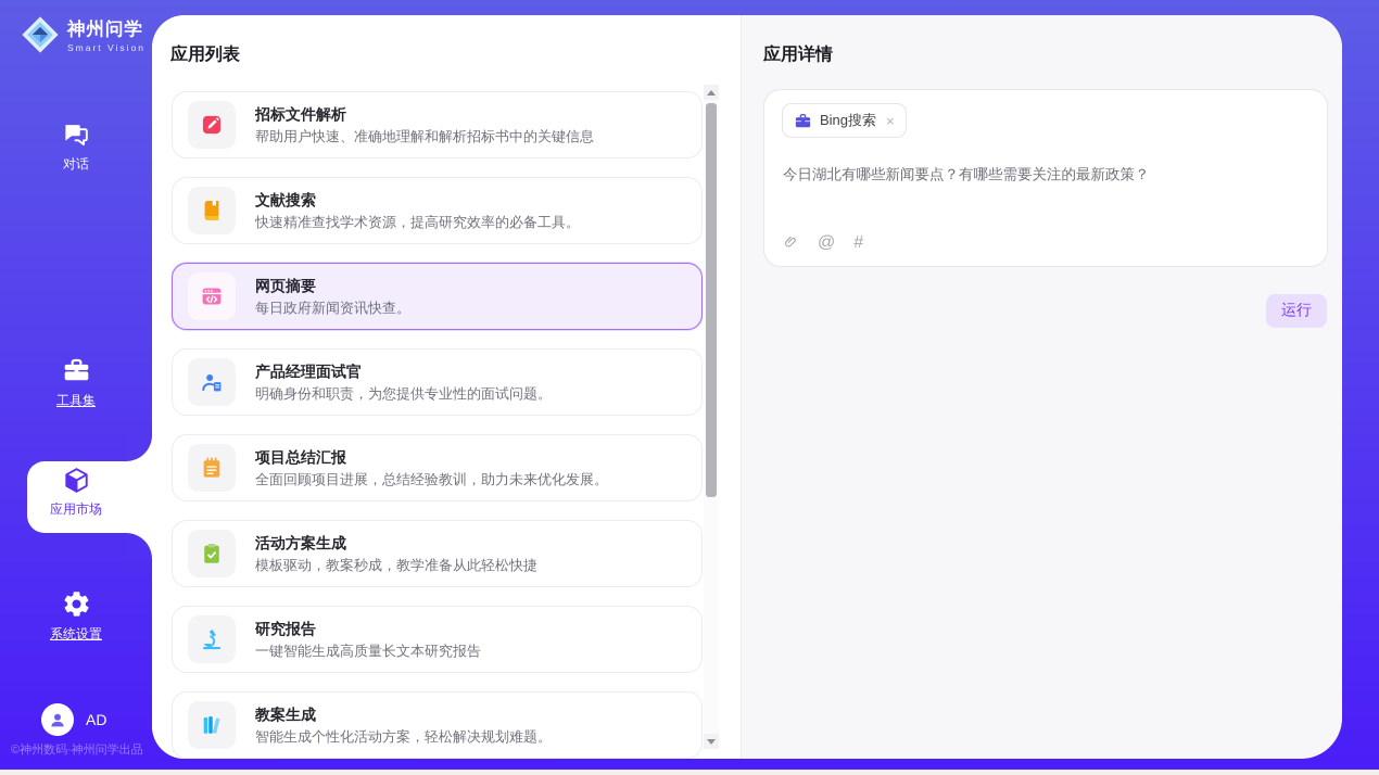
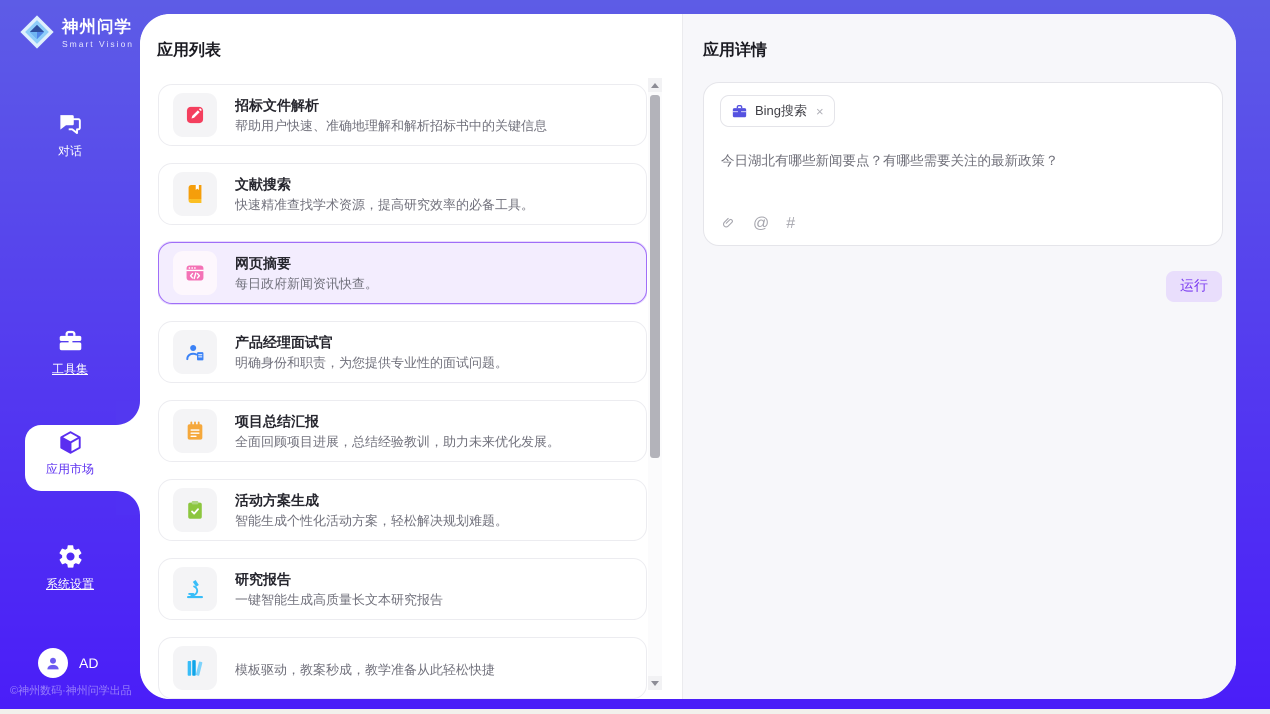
  应用列表
  招标文件解析
  帮助用户快速、准确地理解和解析招标书中的关键信息
  文献搜索
  快速精准查找学术资源，提高研究效率的必备工具。
  网页摘要
  每日政府新闻资讯快查。
  产品经理面试官
  明确身份和职责，为您提供专业性的面试问题。
  项目总结汇报
  全面回顾项目进展，总结经验教训，助力未来优化发展。
  活动方案生成
- 模板驱动，教案秒成，教学准备从此轻松快捷
+ 智能生成个性化活动方案，轻松解决规划难题。
  研究报告
  一键智能生成高质量长文本研究报告
- 教案生成
- 智能生成个性化活动方案，轻松解决规划难题。
+ 模板驱动，教案秒成，教学准备从此轻松快捷
  应用详情
  Bing搜索
  ×
  今日湖北有哪些新闻要点？有哪些需要关注的最新政策？
  @
  #
  运行
  神州问学
  Smart Vision
  对话
  工具集
  应用市场
  系统设置
  AD
  ©神州数码·神州问学出品
